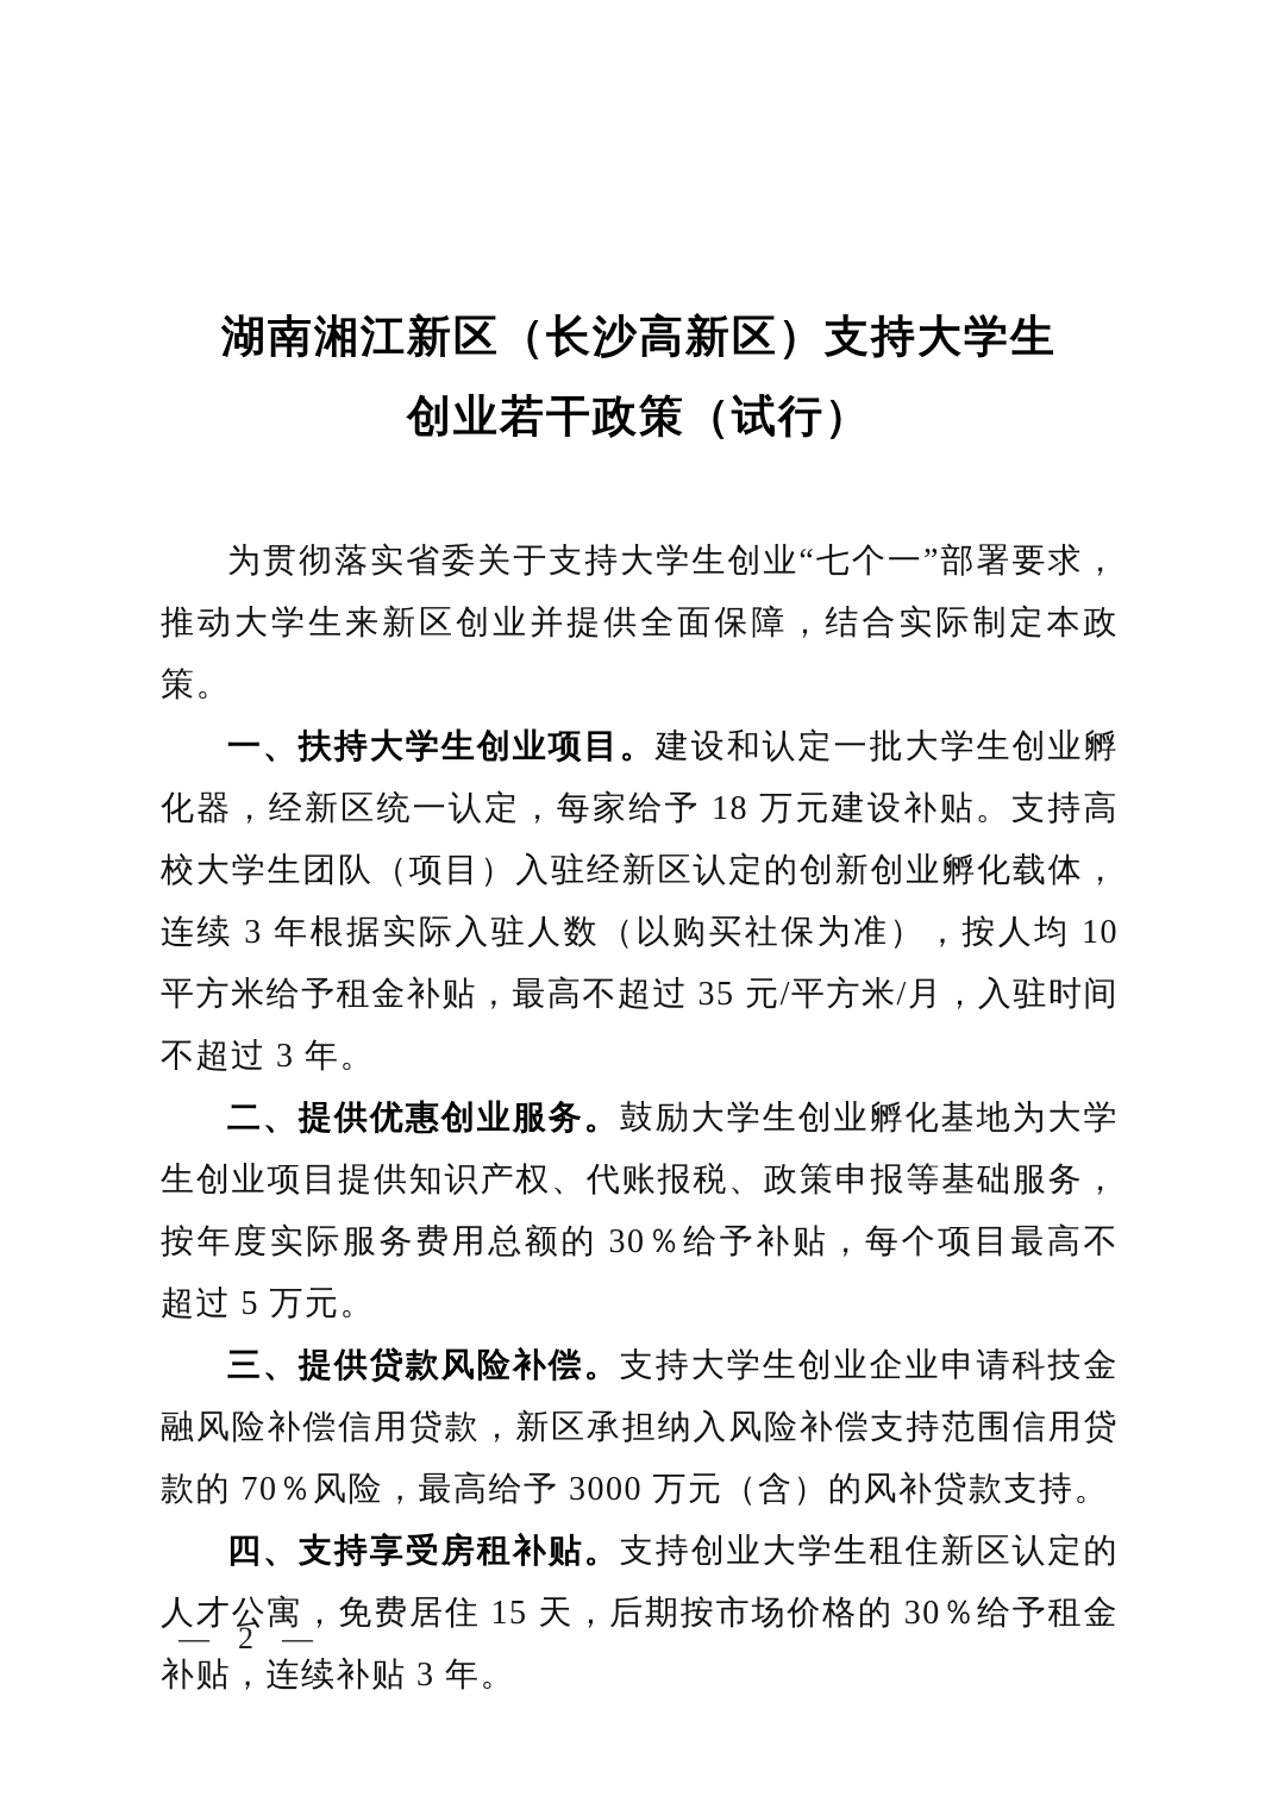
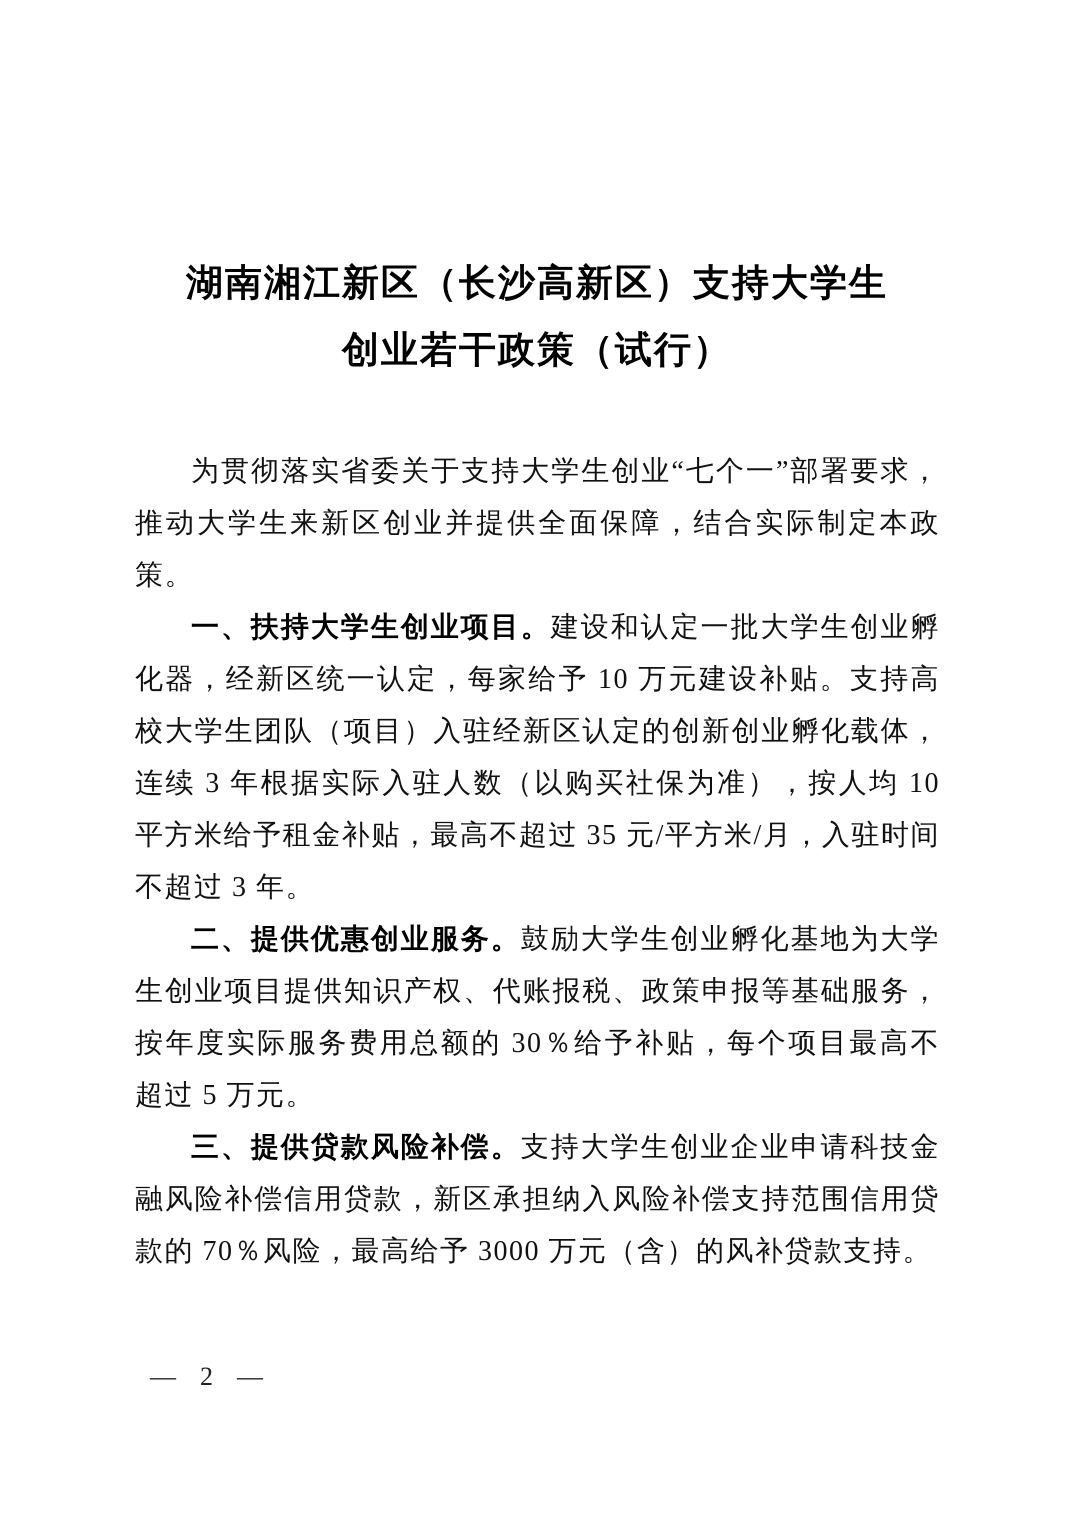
  湖南湘江新区（长沙高新区）支持大学生
  创业若干政策（试行）
  为贯彻落实省委关于支持大学生创业“七个一”部署要求，推动大学生来新区创业并提供全面保障，结合实际制定本政策。
- 一、扶持大学生创业项目。建设和认定一批大学生创业孵化器，经新区统一认定，每家给予 18 万元建设补贴。支持高校大学生团队（项目）入驻经新区认定的创新创业孵化载体，连续 3 年根据实际入驻人数（以购买社保为准），按人均 10 平方米给予租金补贴，最高不超过 35 元/平方米/月，入驻时间不超过 3 年。
+ 一、扶持大学生创业项目。建设和认定一批大学生创业孵化器，经新区统一认定，每家给予 10 万元建设补贴。支持高校大学生团队（项目）入驻经新区认定的创新创业孵化载体，连续 3 年根据实际入驻人数（以购买社保为准），按人均 10 平方米给予租金补贴，最高不超过 35 元/平方米/月，入驻时间不超过 3 年。
  二、提供优惠创业服务。鼓励大学生创业孵化基地为大学生创业项目提供知识产权、代账报税、政策申报等基础服务，按年度实际服务费用总额的 30％给予补贴，每个项目最高不超过 5 万元。
  三、提供贷款风险补偿。支持大学生创业企业申请科技金融风险补偿信用贷款，新区承担纳入风险补偿支持范围信用贷款的 70％风险，最高给予 3000 万元（含）的风补贷款支持。
- 四、支持享受房租补贴。支持创业大学生租住新区认定的人才公寓，免费居住 15 天，后期按市场价格的 30％给予租金补贴，连续补贴 3 年。
  —
  2
  —
